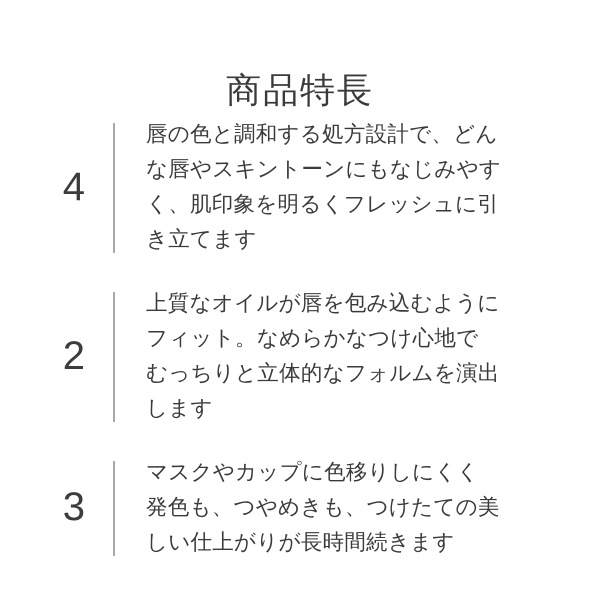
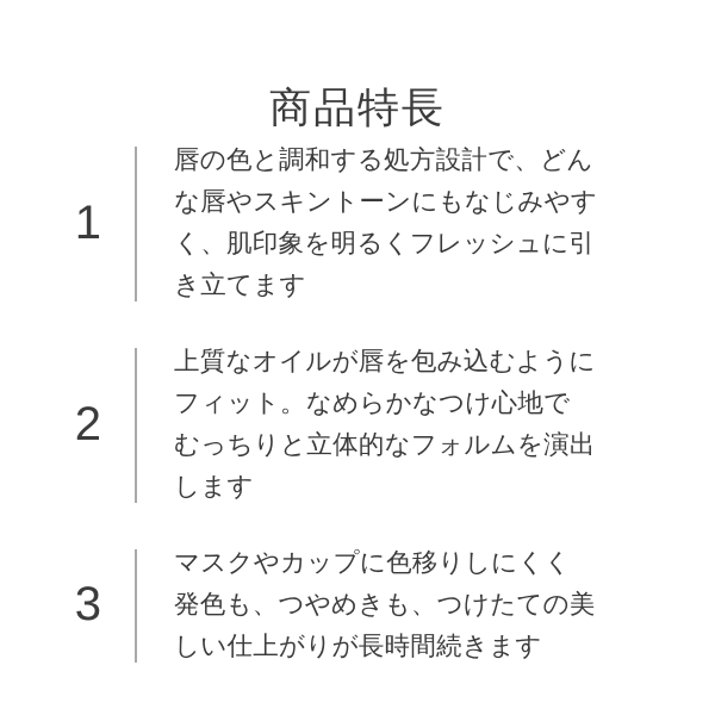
  商品特長
- 4
+ 1
  唇の色と調和する処方設計で、どん
  な唇やスキントーンにもなじみやす
  く、肌印象を明るくフレッシュに引
  き立てます
  2
  上質なオイルが唇を包み込むように
  フィット。なめらかなつけ心地で
  むっちりと立体的なフォルムを演出
  します
  3
  マスクやカップに色移りしにくく
  発色も、つやめきも、つけたての美
  しい仕上がりが長時間続きます
